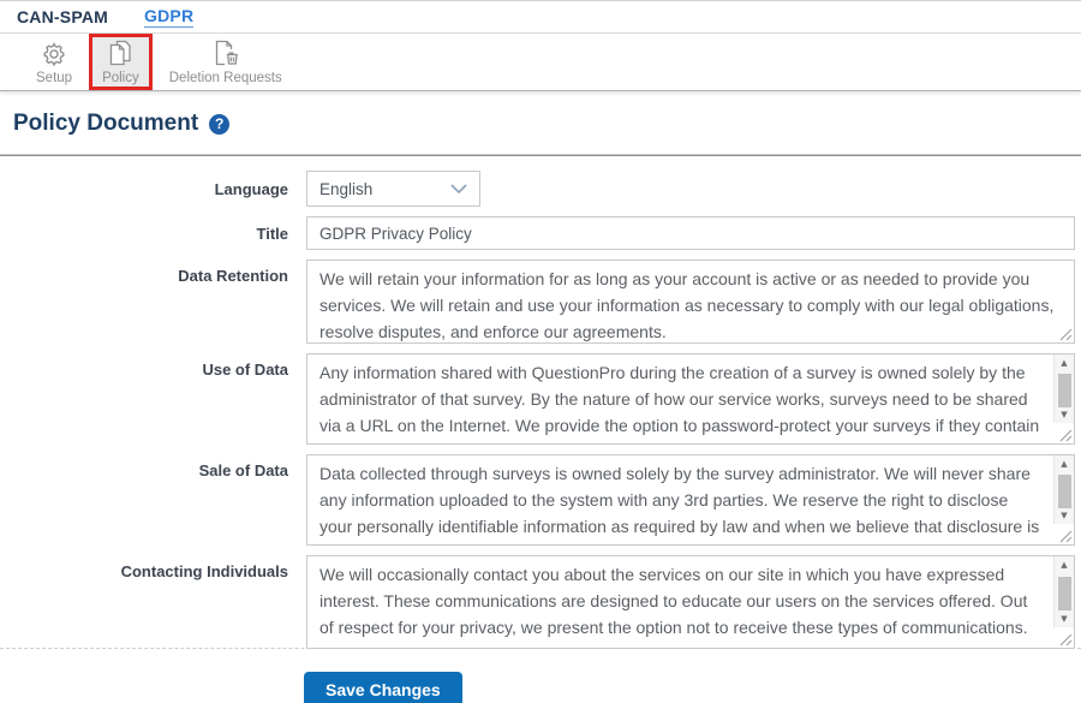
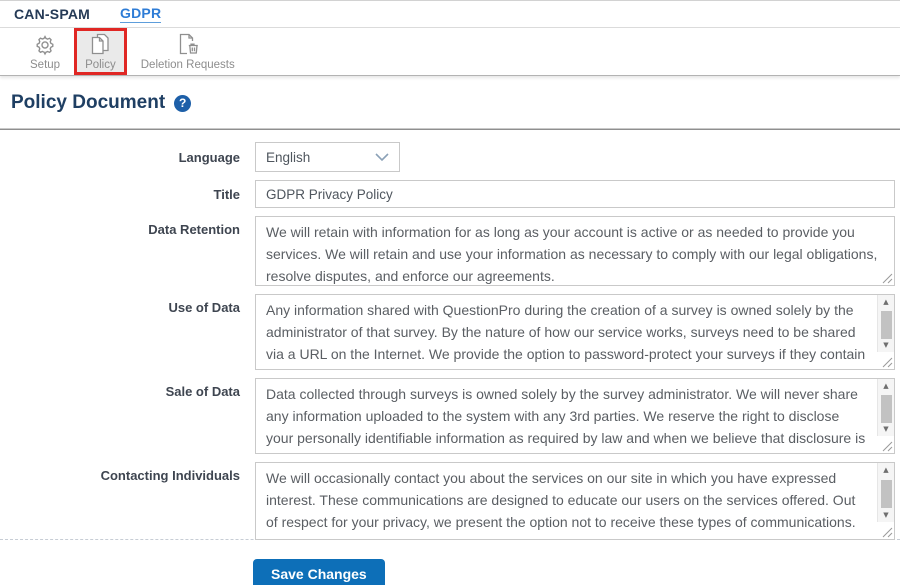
  CAN-SPAM
  GDPR
  Setup
  Policy
  Deletion Requests
  Policy Document
  ?
  Language
  English
  Title
  GDPR Privacy Policy
  Data Retention
- We will retain your information for as long as your account is active or as needed to provide you services. We will retain and use your information as necessary to comply with our legal obligations, resolve disputes, and enforce our agreements.
+ We will retain with information for as long as your account is active or as needed to provide you services. We will retain and use your information as necessary to comply with our legal obligations, resolve disputes, and enforce our agreements.
  Use of Data
  ▲
  ▼
  Sale of Data
  Data collected through surveys is owned solely by the survey administrator. We will never share any information uploaded to the system with any 3rd parties. We reserve the right to disclose your personally identifiable information as required by law and when we believe that disclosure is
  ▲
  ▼
  Contacting Individuals
  We will occasionally contact you about the services on our site in which you have expressed interest. These communications are designed to educate our users on the services offered. Out of respect for your privacy, we present the option not to receive these types of communications.
  ▲
  ▼
  Save Changes
